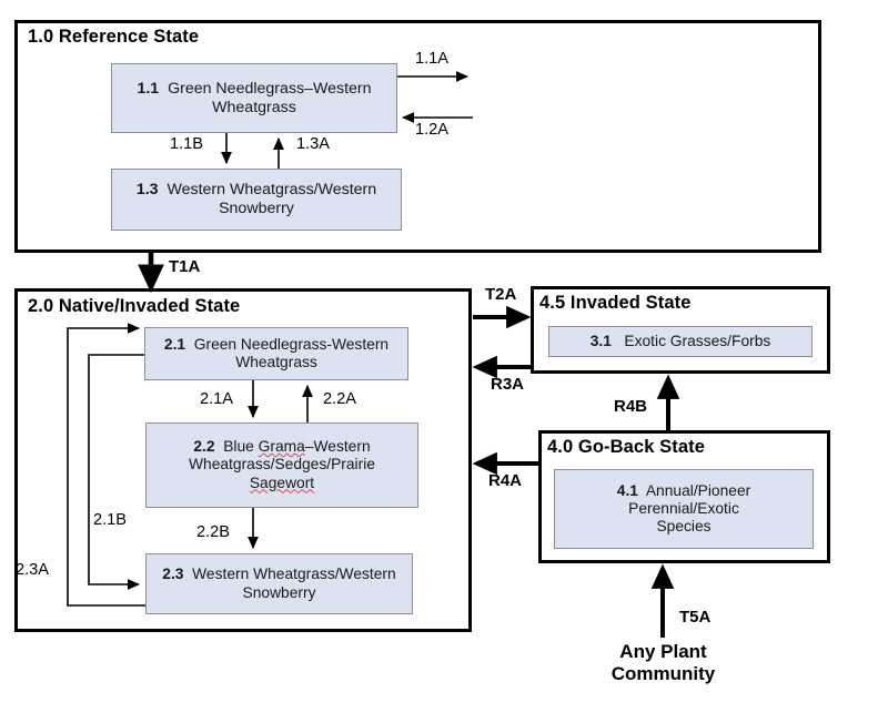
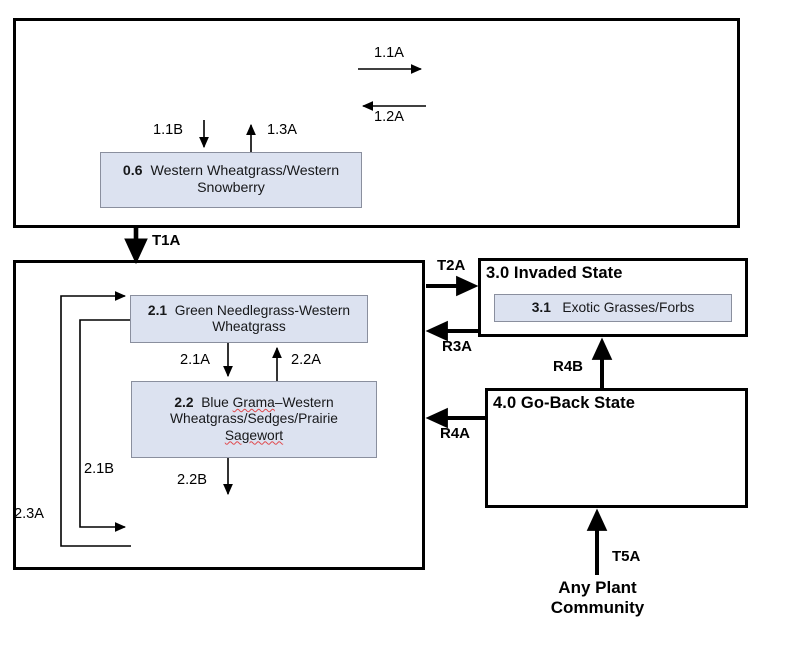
- 1.0 Reference State
- 1.1 Green Needlegrass–Western Wheatgrass
- 1.3 Western Wheatgrass/Western Snowberry
+ 0.6 Western Wheatgrass/Western Snowberry
- 2.0 Native/Invaded State
  2.1 Green Needlegrass-Western Wheatgrass
  2.2 Blue Grama–Western
  Wheatgrass/Sedges/Prairie
  Sagewort
- 2.3 Western Wheatgrass/Western Snowberry
- 4.5 Invaded State
+ 3.0 Invaded State
  3.1 Exotic Grasses/Forbs
  4.0 Go-Back State
- 4.1 Annual/Pioneer
- Perennial/Exotic
- Species
  1.1A
  1.2A
  1.1B
  1.3A
  T1A
  2.1A
  2.2A
  2.1B
  2.2B
  2.3A
  T2A
  R3A
  R4A
  R4B
  T5A
  Any Plant
  Community
